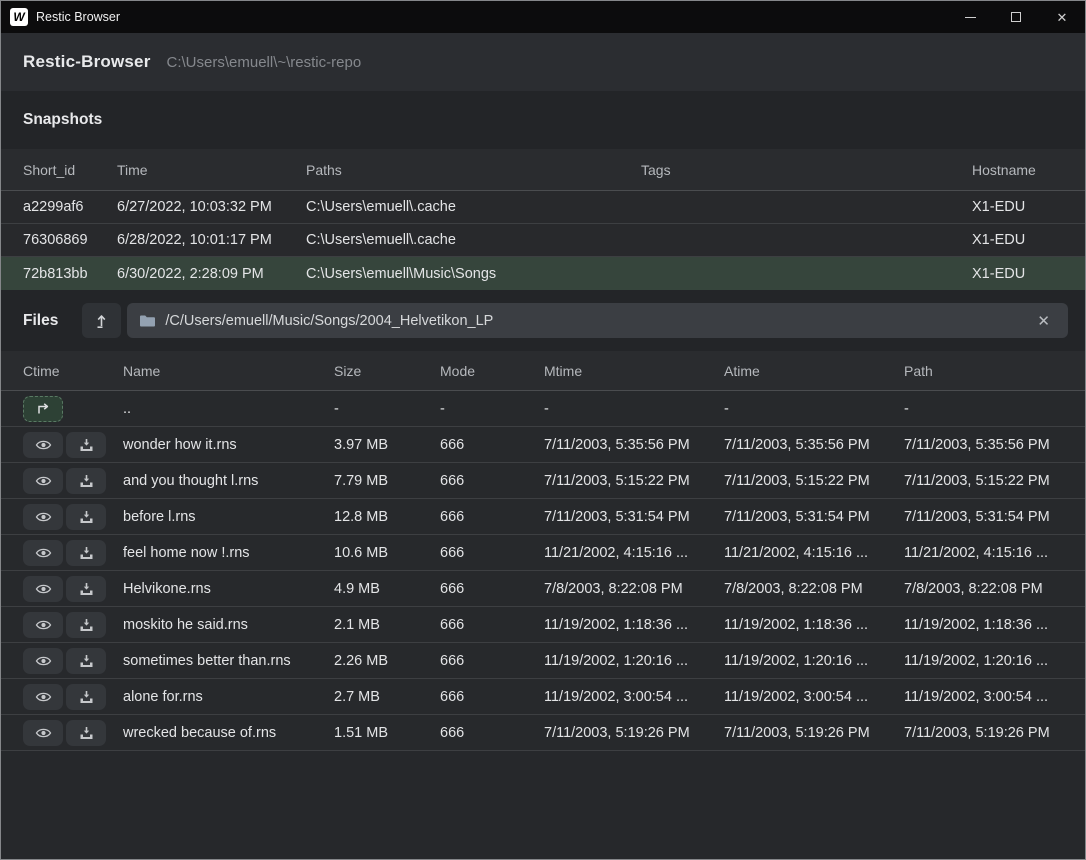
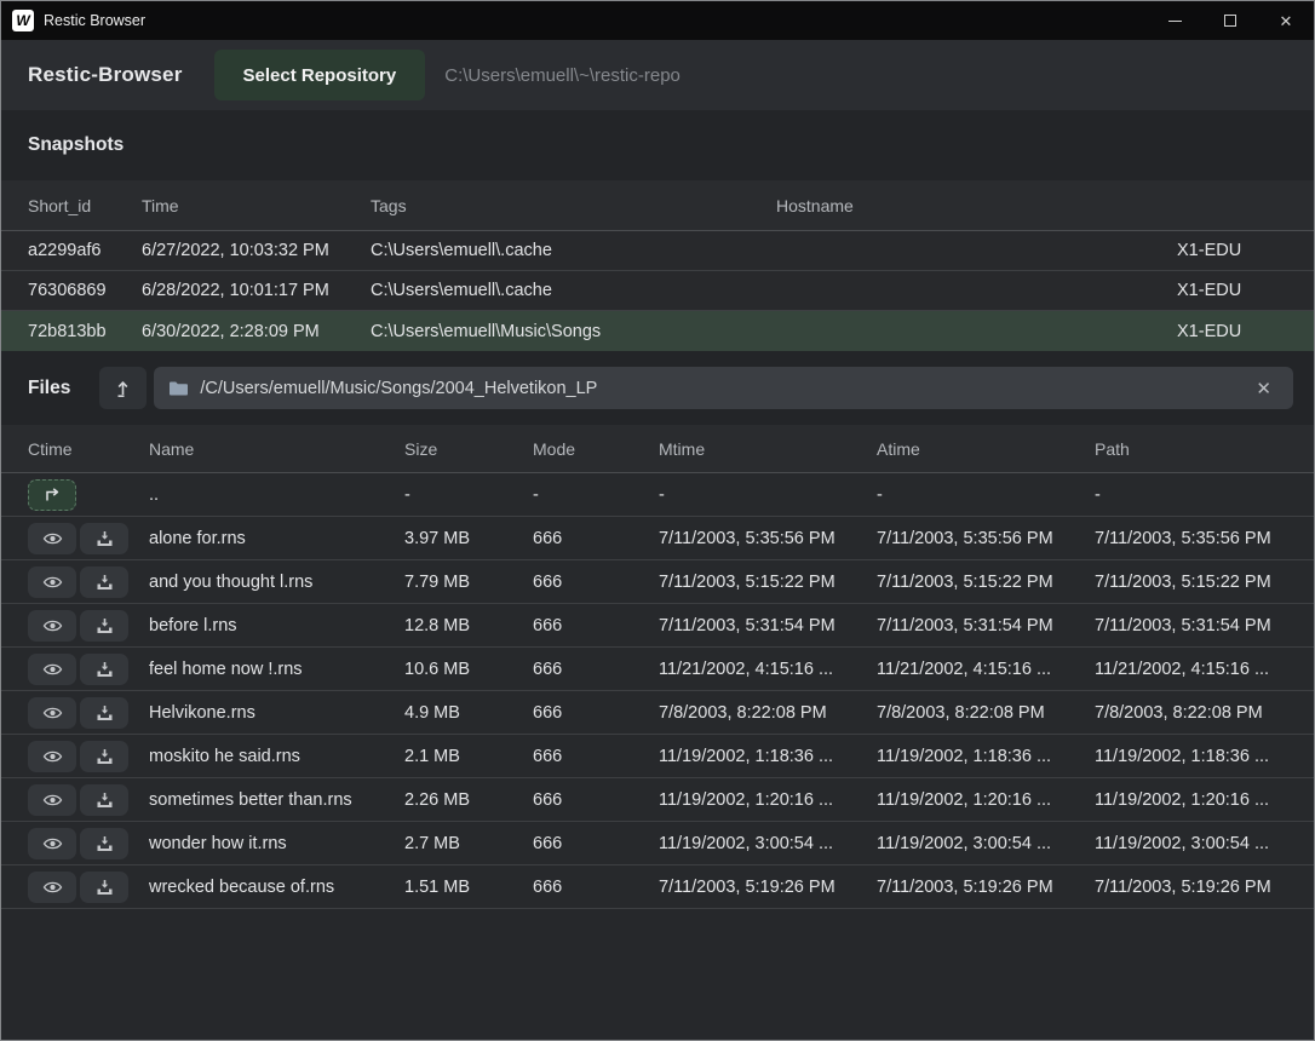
  W
  Restic Browser
  ✕
  Restic-Browser
+ Select Repository
  C:\Users\emuell\~\restic-repo
  Snapshots
  Short_id
  Time
- Paths
  Tags
  Hostname
  a2299af6
  6/27/2022, 10:03:32 PM
  C:\Users\emuell\.cache
  X1-EDU
  76306869
  6/28/2022, 10:01:17 PM
  C:\Users\emuell\.cache
  X1-EDU
  72b813bb
  6/30/2022, 2:28:09 PM
  C:\Users\emuell\Music\Songs
  X1-EDU
  Files
  /C/Users/emuell/Music/Songs/2004_Helvetikon_LP
  ✕
  Ctime
  Name
  Size
  Mode
  Mtime
  Atime
  Path
  ..
  -
  -
  -
  -
  -
- wonder how it.rns
+ alone for.rns
  3.97 MB
  666
  7/11/2003, 5:35:56 PM
  7/11/2003, 5:35:56 PM
  7/11/2003, 5:35:56 PM
  and you thought l.rns
  7.79 MB
  666
  7/11/2003, 5:15:22 PM
  7/11/2003, 5:15:22 PM
  7/11/2003, 5:15:22 PM
  before l.rns
  12.8 MB
  666
  7/11/2003, 5:31:54 PM
  7/11/2003, 5:31:54 PM
  7/11/2003, 5:31:54 PM
  feel home now !.rns
  10.6 MB
  666
  11/21/2002, 4:15:16 ...
  11/21/2002, 4:15:16 ...
  11/21/2002, 4:15:16 ...
  Helvikone.rns
  4.9 MB
  666
  7/8/2003, 8:22:08 PM
  7/8/2003, 8:22:08 PM
  7/8/2003, 8:22:08 PM
  moskito he said.rns
  2.1 MB
  666
  11/19/2002, 1:18:36 ...
  11/19/2002, 1:18:36 ...
  11/19/2002, 1:18:36 ...
  sometimes better than.rns
  2.26 MB
  666
  11/19/2002, 1:20:16 ...
  11/19/2002, 1:20:16 ...
  11/19/2002, 1:20:16 ...
- alone for.rns
+ wonder how it.rns
  2.7 MB
  666
  11/19/2002, 3:00:54 ...
  11/19/2002, 3:00:54 ...
  11/19/2002, 3:00:54 ...
  wrecked because of.rns
  1.51 MB
  666
  7/11/2003, 5:19:26 PM
  7/11/2003, 5:19:26 PM
  7/11/2003, 5:19:26 PM
